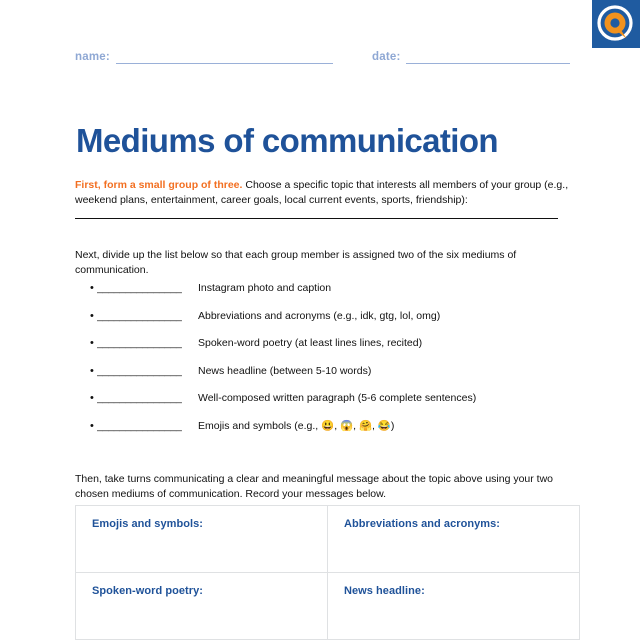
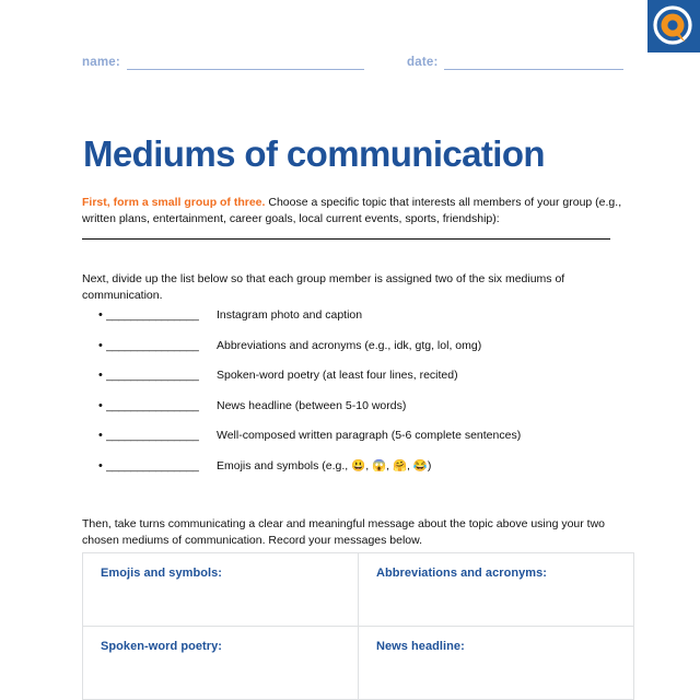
  name:
  date:
  Mediums of communication
- First, form a small group of three. Choose a specific topic that interests all members of your group (e.g., weekend plans, entertainment, career goals, local current events, sports, friendship):
+ First, form a small group of three. Choose a specific topic that interests all members of your group (e.g., written plans, entertainment, career goals, local current events, sports, friendship):
  Next, divide up the list below so that each group member is assigned two of the six mediums of communication.
  •
  _______________
  Instagram photo and caption
  •
  _______________
  Abbreviations and acronyms (e.g., idk, gtg, lol, omg)
  •
  _______________
- Spoken-word poetry (at least lines lines, recited)
+ Spoken-word poetry (at least four lines, recited)
  •
  _______________
  News headline (between 5-10 words)
  •
  _______________
  Well-composed written paragraph (5-6 complete sentences)
  •
  _______________
  Emojis and symbols (e.g., 😃, 😱, 🤗, 😂)
  Then, take turns communicating a clear and meaningful message about the topic above using your two chosen mediums of communication. Record your messages below.
  Emojis and symbols:	Abbreviations and acronyms:
  Spoken-word poetry:	News headline:
